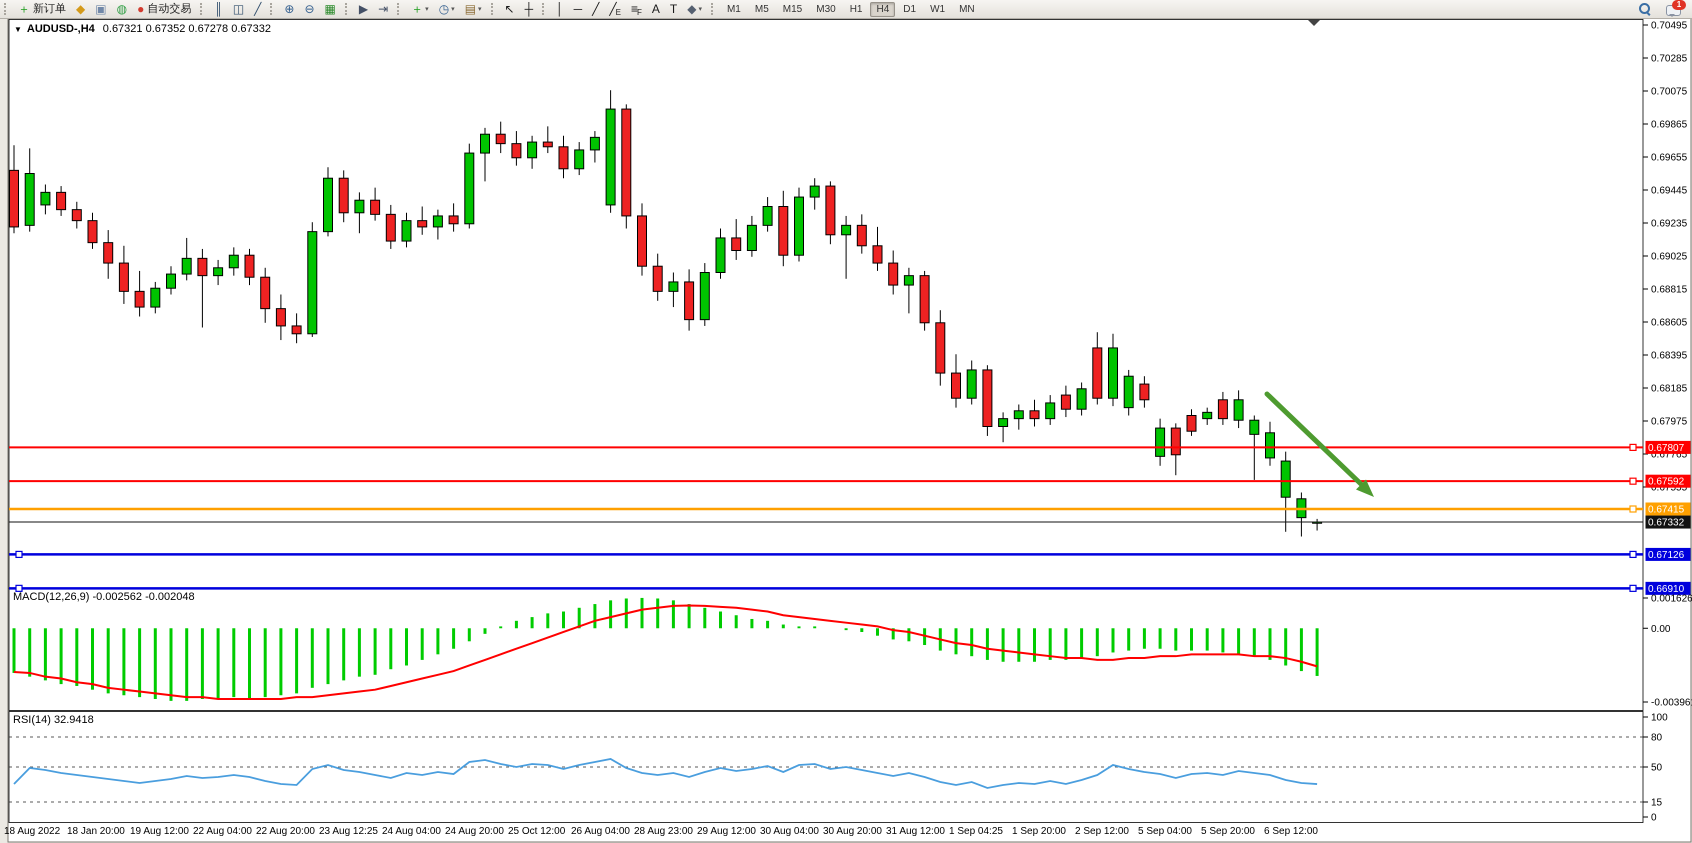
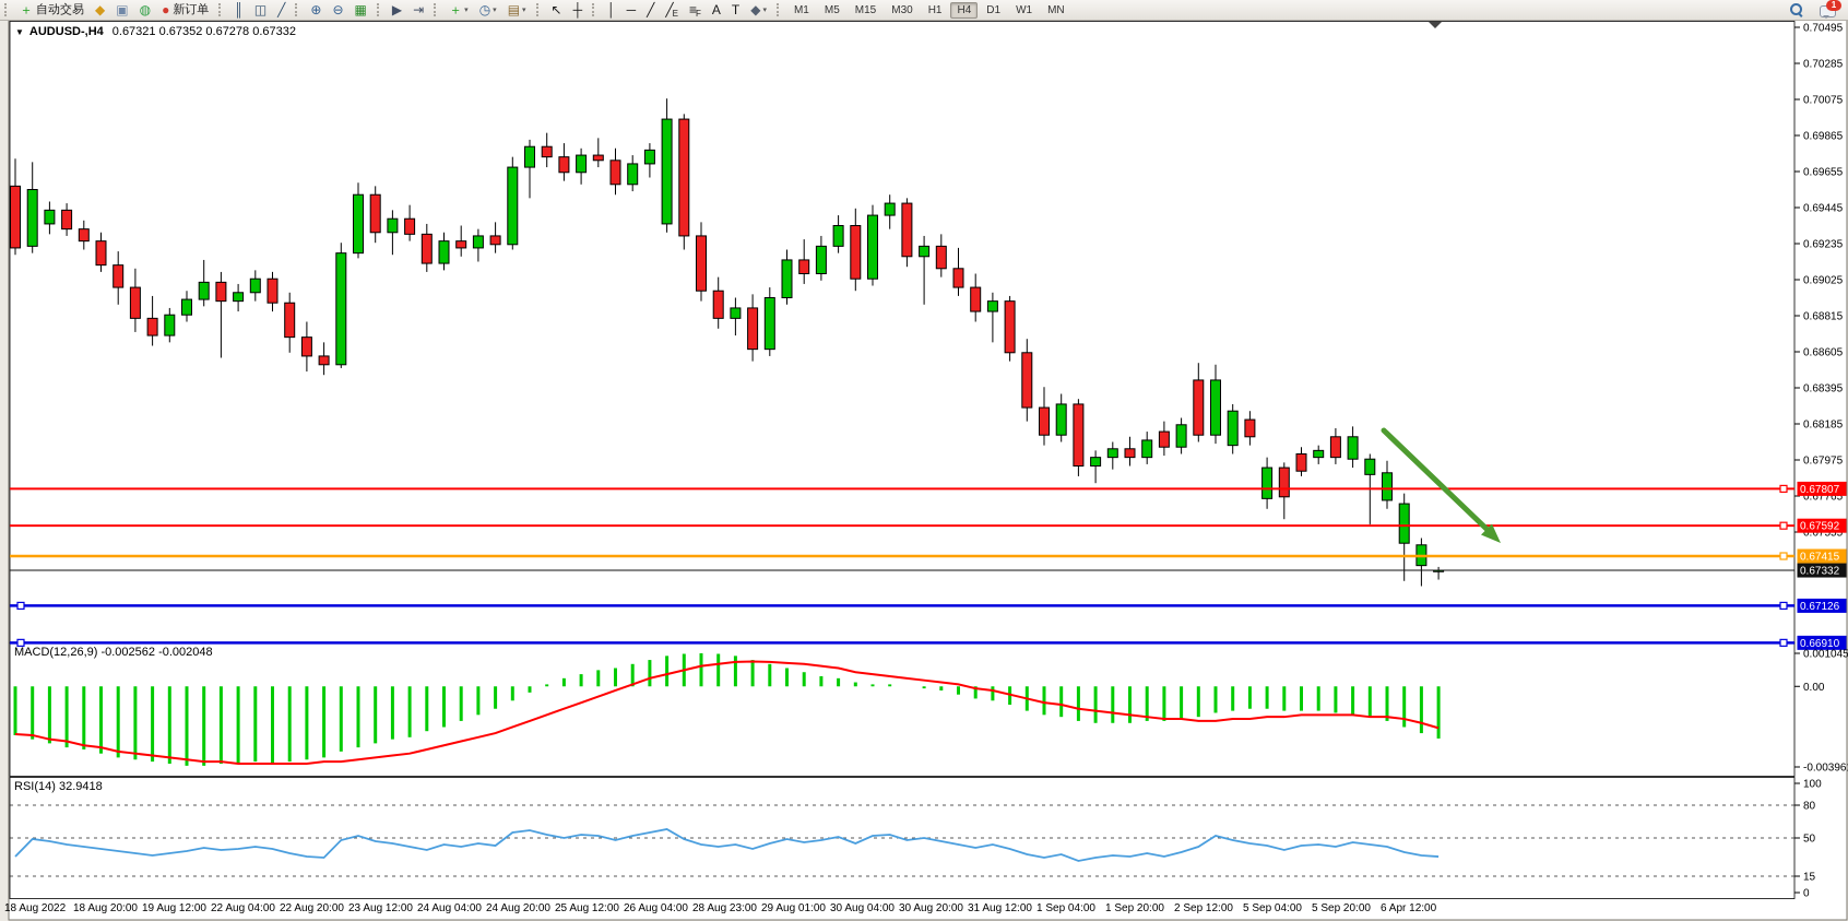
  ＋
- 新订单
+ 自动交易
  ◆
  ▣
  ◍
  ●
- 自动交易
+ 新订单
  ║
  ◫
  ╱
  ⊕
  ⊖
  ▦
  ▶
  ⇥
  ＋
  ◷
  ▤
  ↖
  ┼
  │
  ─
  ╱
  ╱
  E
  ≡
  F
  A
  T
  ◆
  M1
  M5
  M15
  M30
  H1
  H4
  D1
  W1
  MN
  1
  0.70495
  0.70285
  0.70075
  0.69865
  0.69655
  0.69445
  0.69235
  0.69025
  0.68815
  0.68605
  0.68395
  0.68185
  0.67975
  0.67765
  0.67555
  0.67807
  0.67592
  0.67415
  0.67332
  0.67126
  0.66910
- 0.001626
+ 0.001045
  0.00
  -0.00396
  100
  80
  50
  15
  0
  18 Aug 2022
- 18 Jan 20:00
+ 18 Aug 20:00
  19 Aug 12:00
  22 Aug 04:00
  22 Aug 20:00
- 23 Aug 12:25
+ 23 Aug 12:00
  24 Aug 04:00
  24 Aug 20:00
- 25 Oct 12:00
+ 25 Aug 12:00
  26 Aug 04:00
  28 Aug 23:00
- 29 Aug 12:00
+ 29 Aug 01:00
  30 Aug 04:00
  30 Aug 20:00
  31 Aug 12:00
- 1 Sep 04:25
+ 1 Sep 04:00
  1 Sep 20:00
  2 Sep 12:00
  5 Sep 04:00
  5 Sep 20:00
- 6 Sep 12:00
+ 6 Apr 12:00
  ▼
  AUDUSD-,H4
  0.67321 0.67352 0.67278 0.67332
  MACD(12,26,9) -0.002562 -0.002048
  RSI(14) 32.9418
